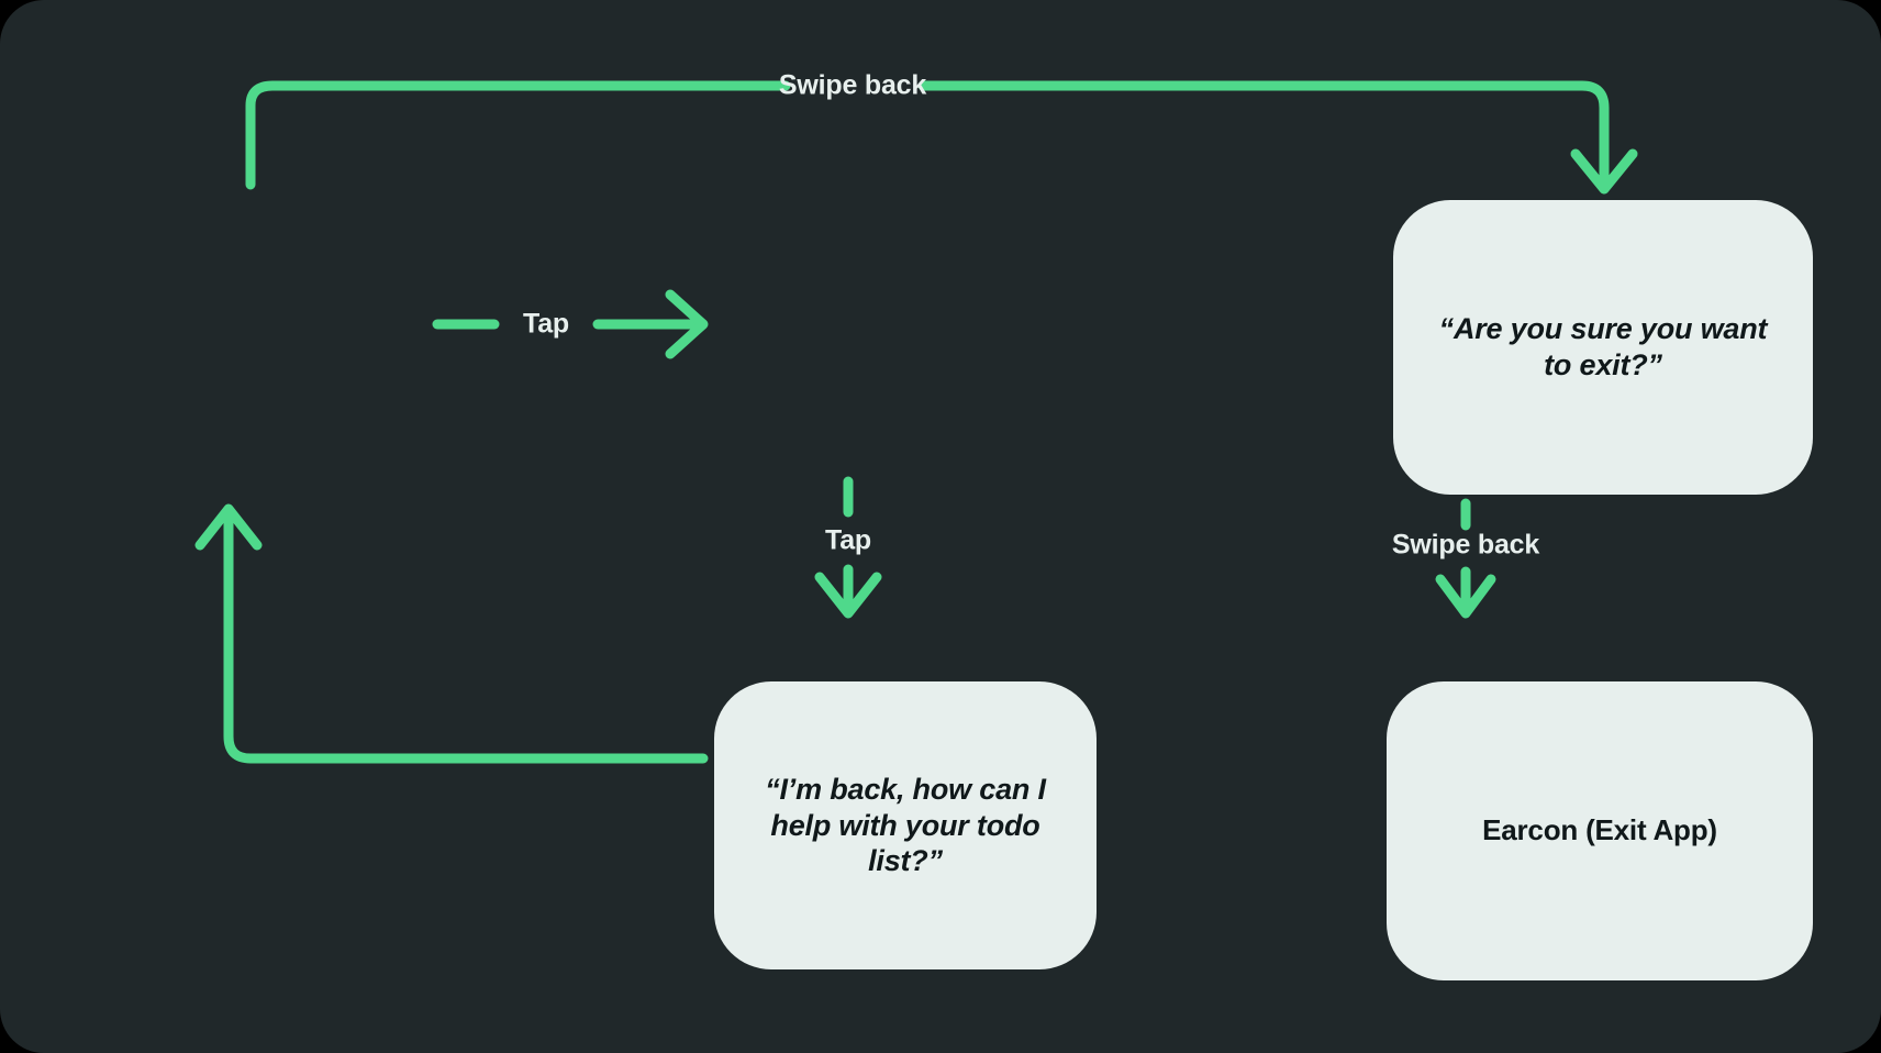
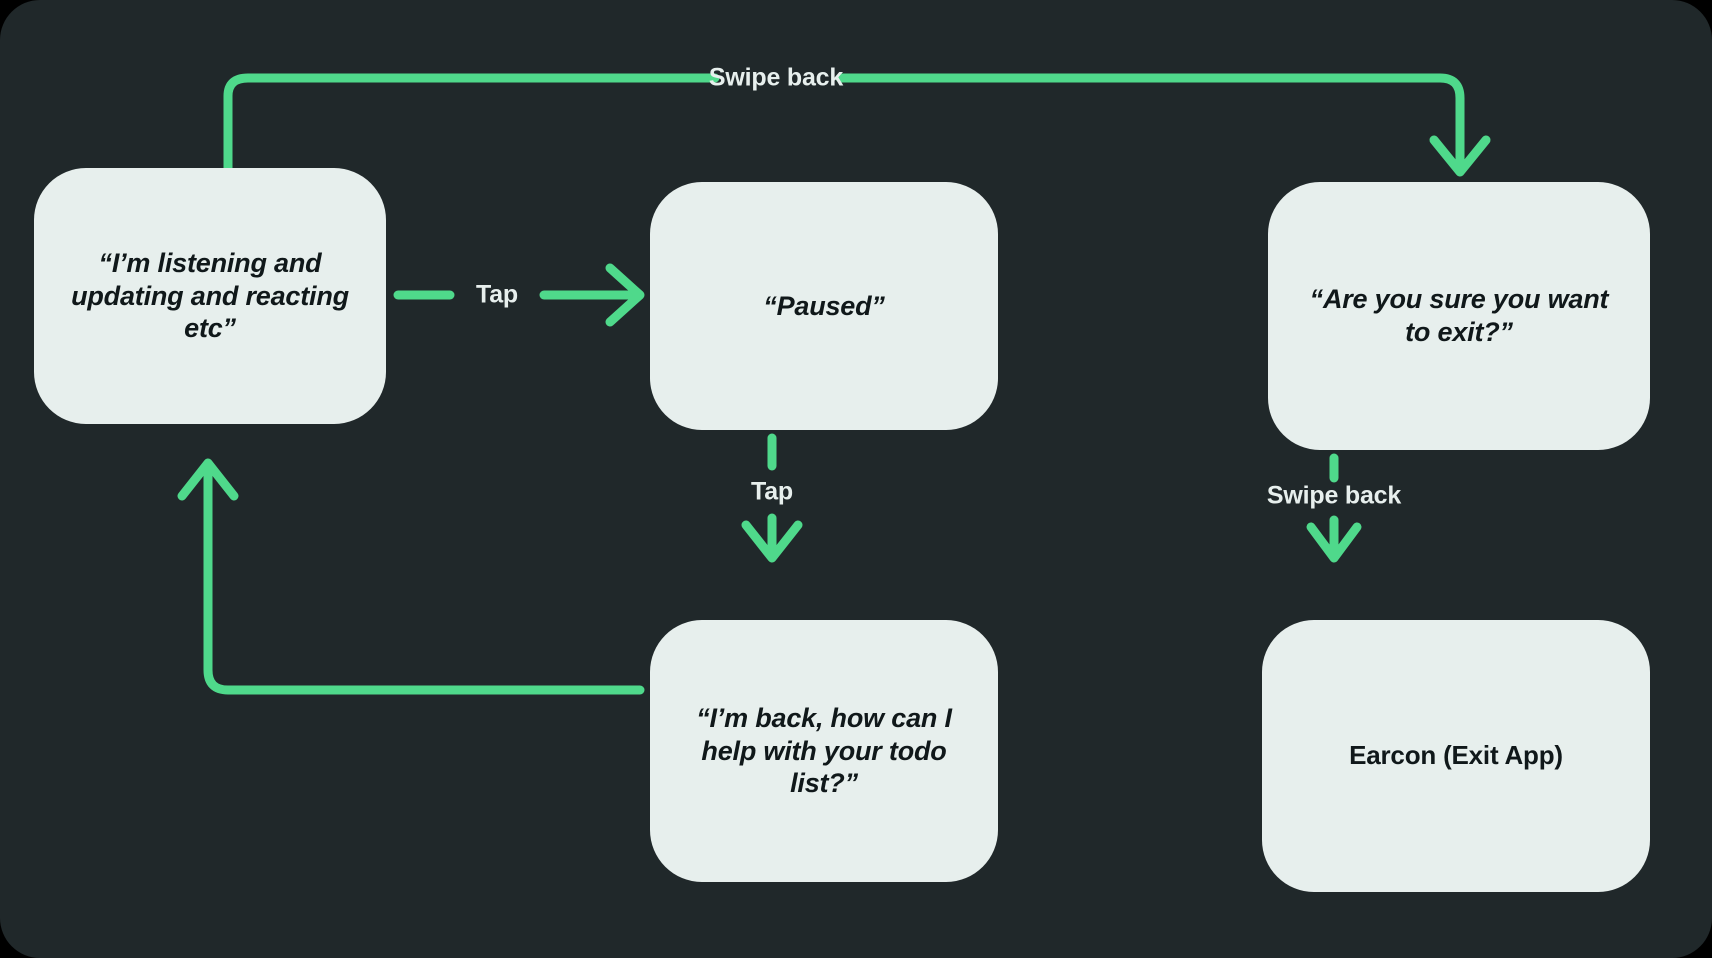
+ “I’m listening and updating and reacting etc”
+ “Paused”
  “Are you sure you want to exit?”
  “I’m back, how can I help with your todo list?”
  Earcon (Exit App)
  Swipe back
  Tap
  Tap
  Swipe back
